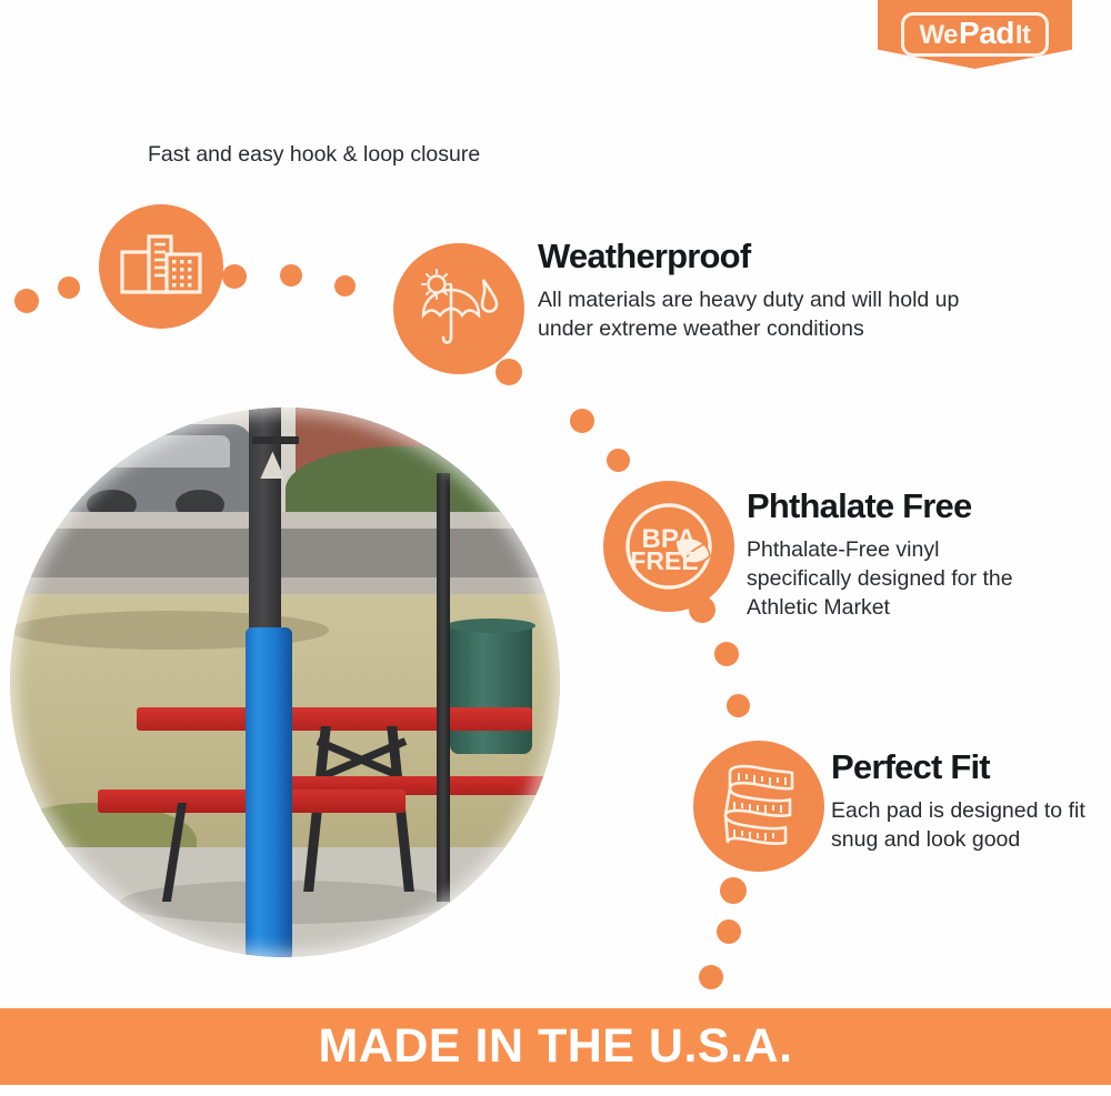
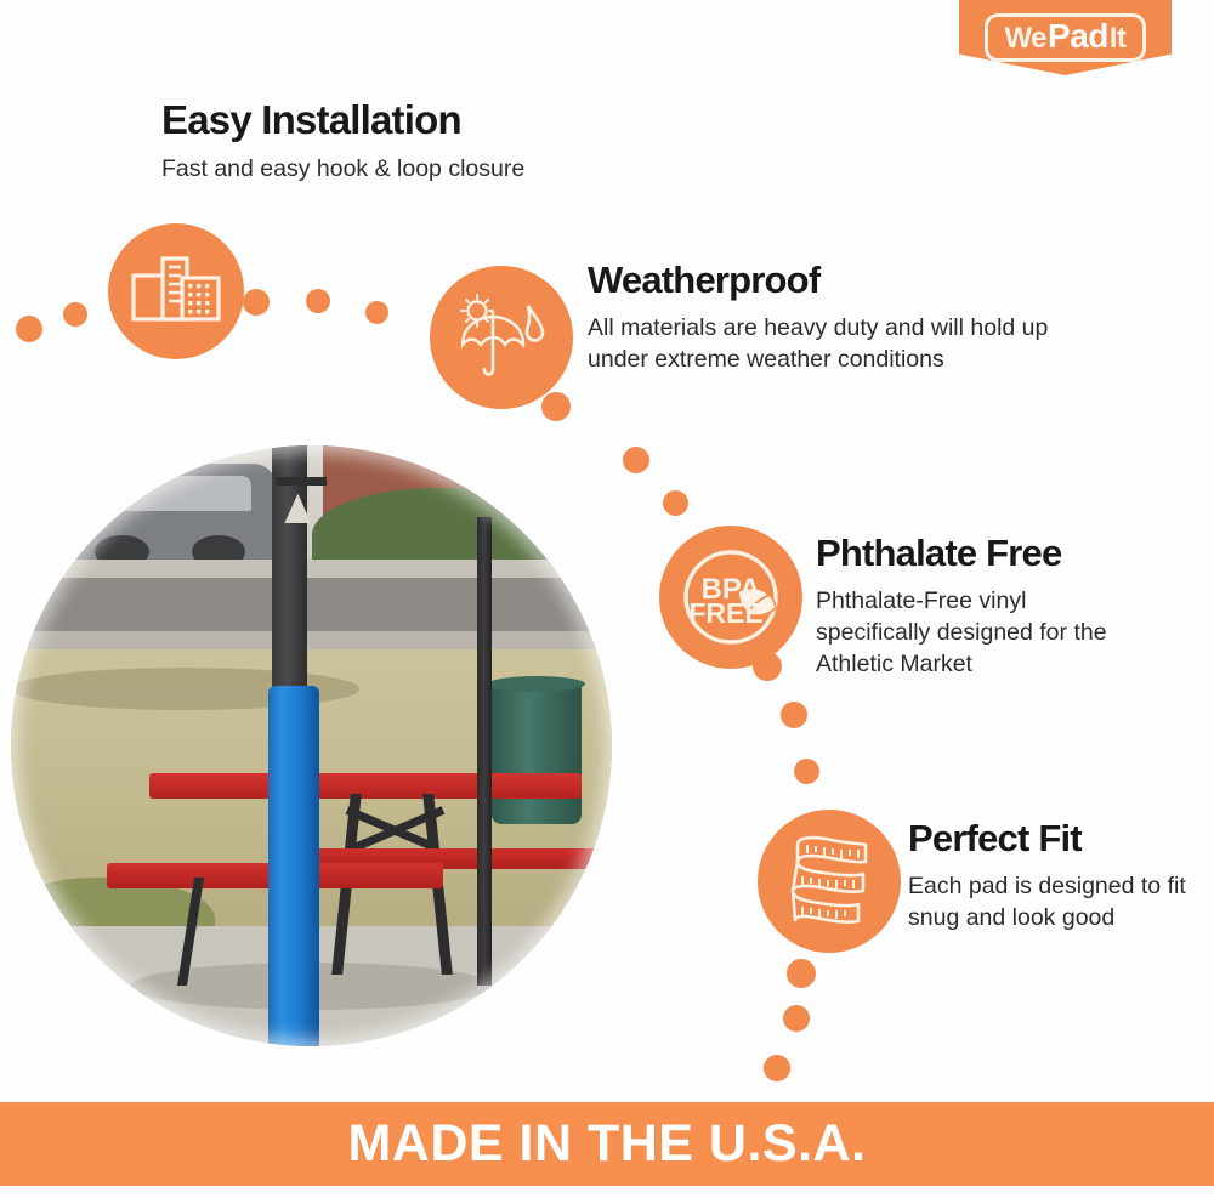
  We
  Pad
  It
+ Easy Installation
  Fast and easy hook & loop closure
  Weatherproof
  All materials are heavy duty and will hold up under extreme weather conditions
  Phthalate Free
  Phthalate-Free vinyl specifically designed for the Athletic Market
  BPA
  FREE
  Perfect Fit
  Each pad is designed to fit snug and look good
  MADE IN THE U.S.A.
